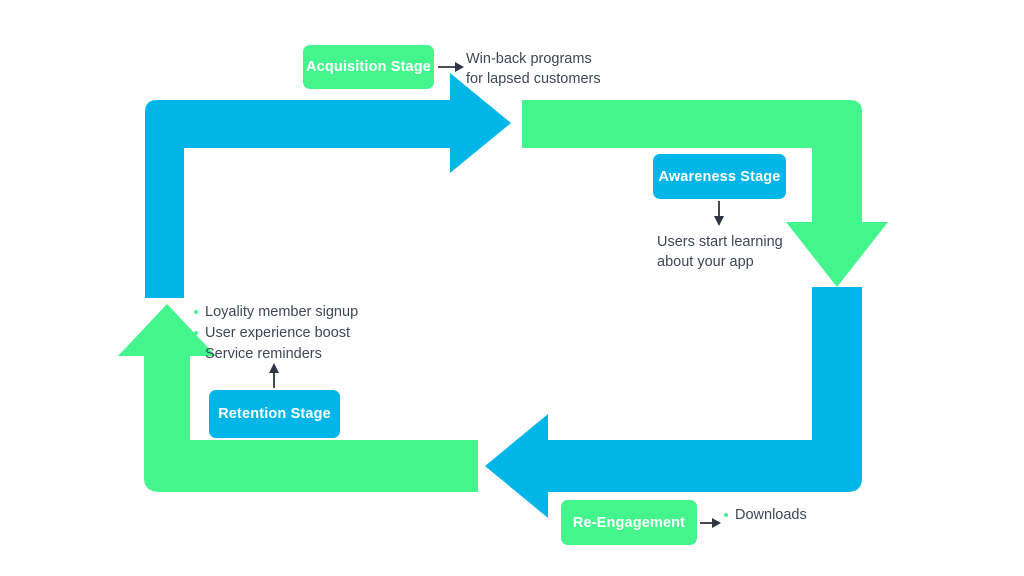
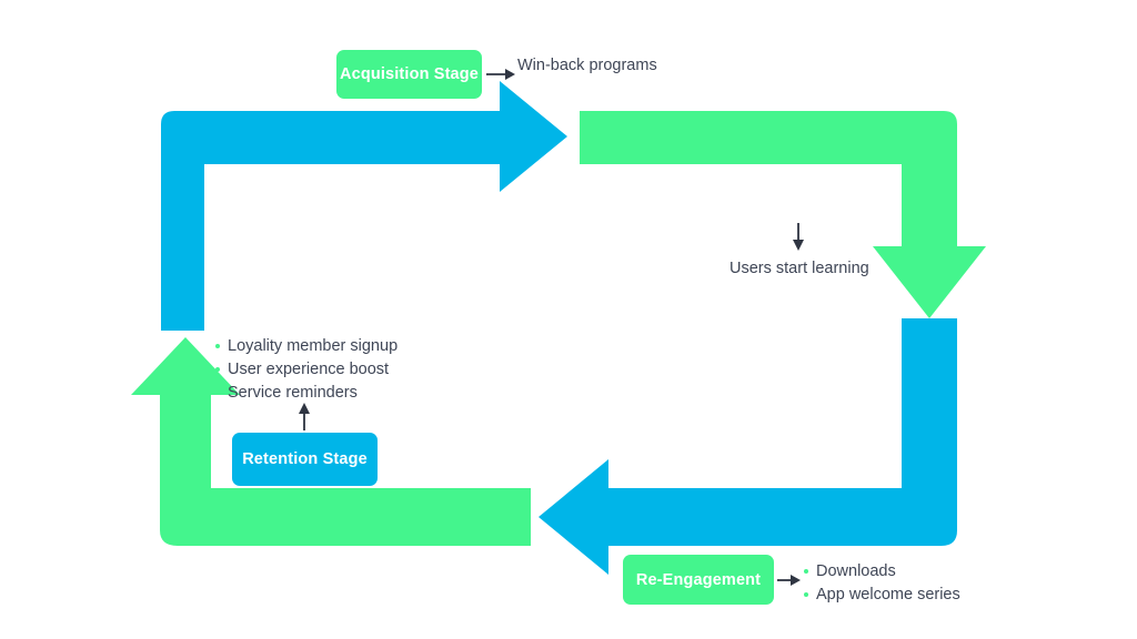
  Acquisition Stage
- Awareness Stage
  Re-Engagement
  Retention Stage
  Win-back programs
- for lapsed customers
  Users start learning
- about your app
  Loyality member signup
  User experience boost
  Service reminders
  Downloads
+ App welcome series
